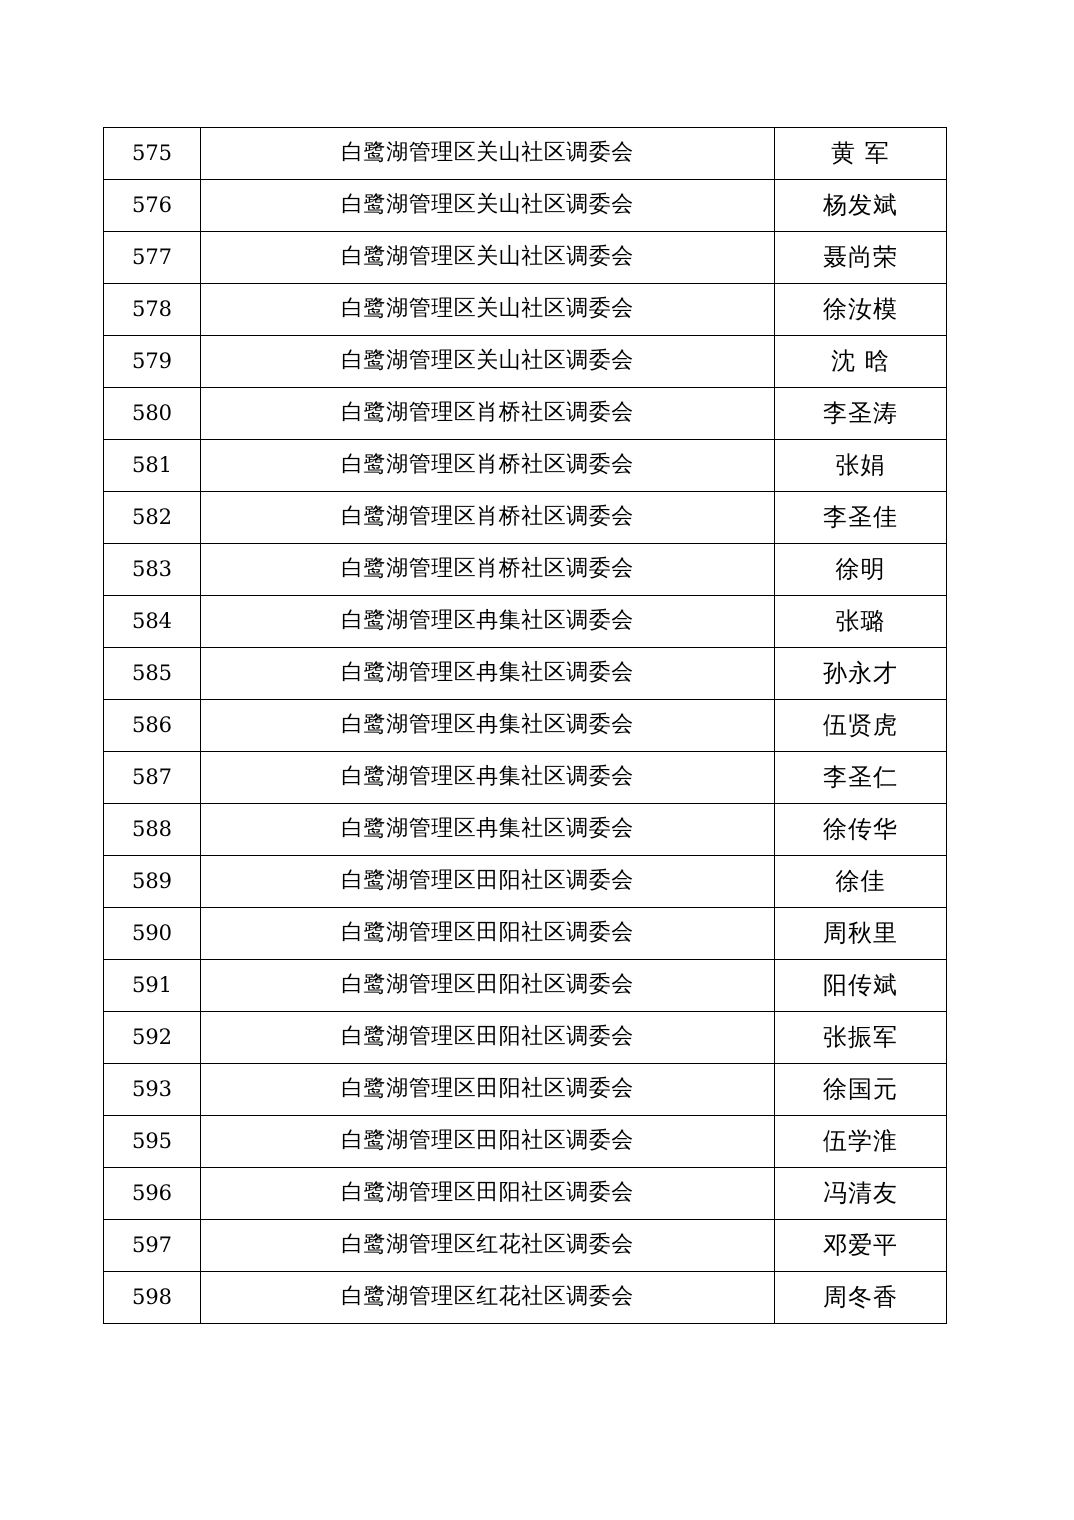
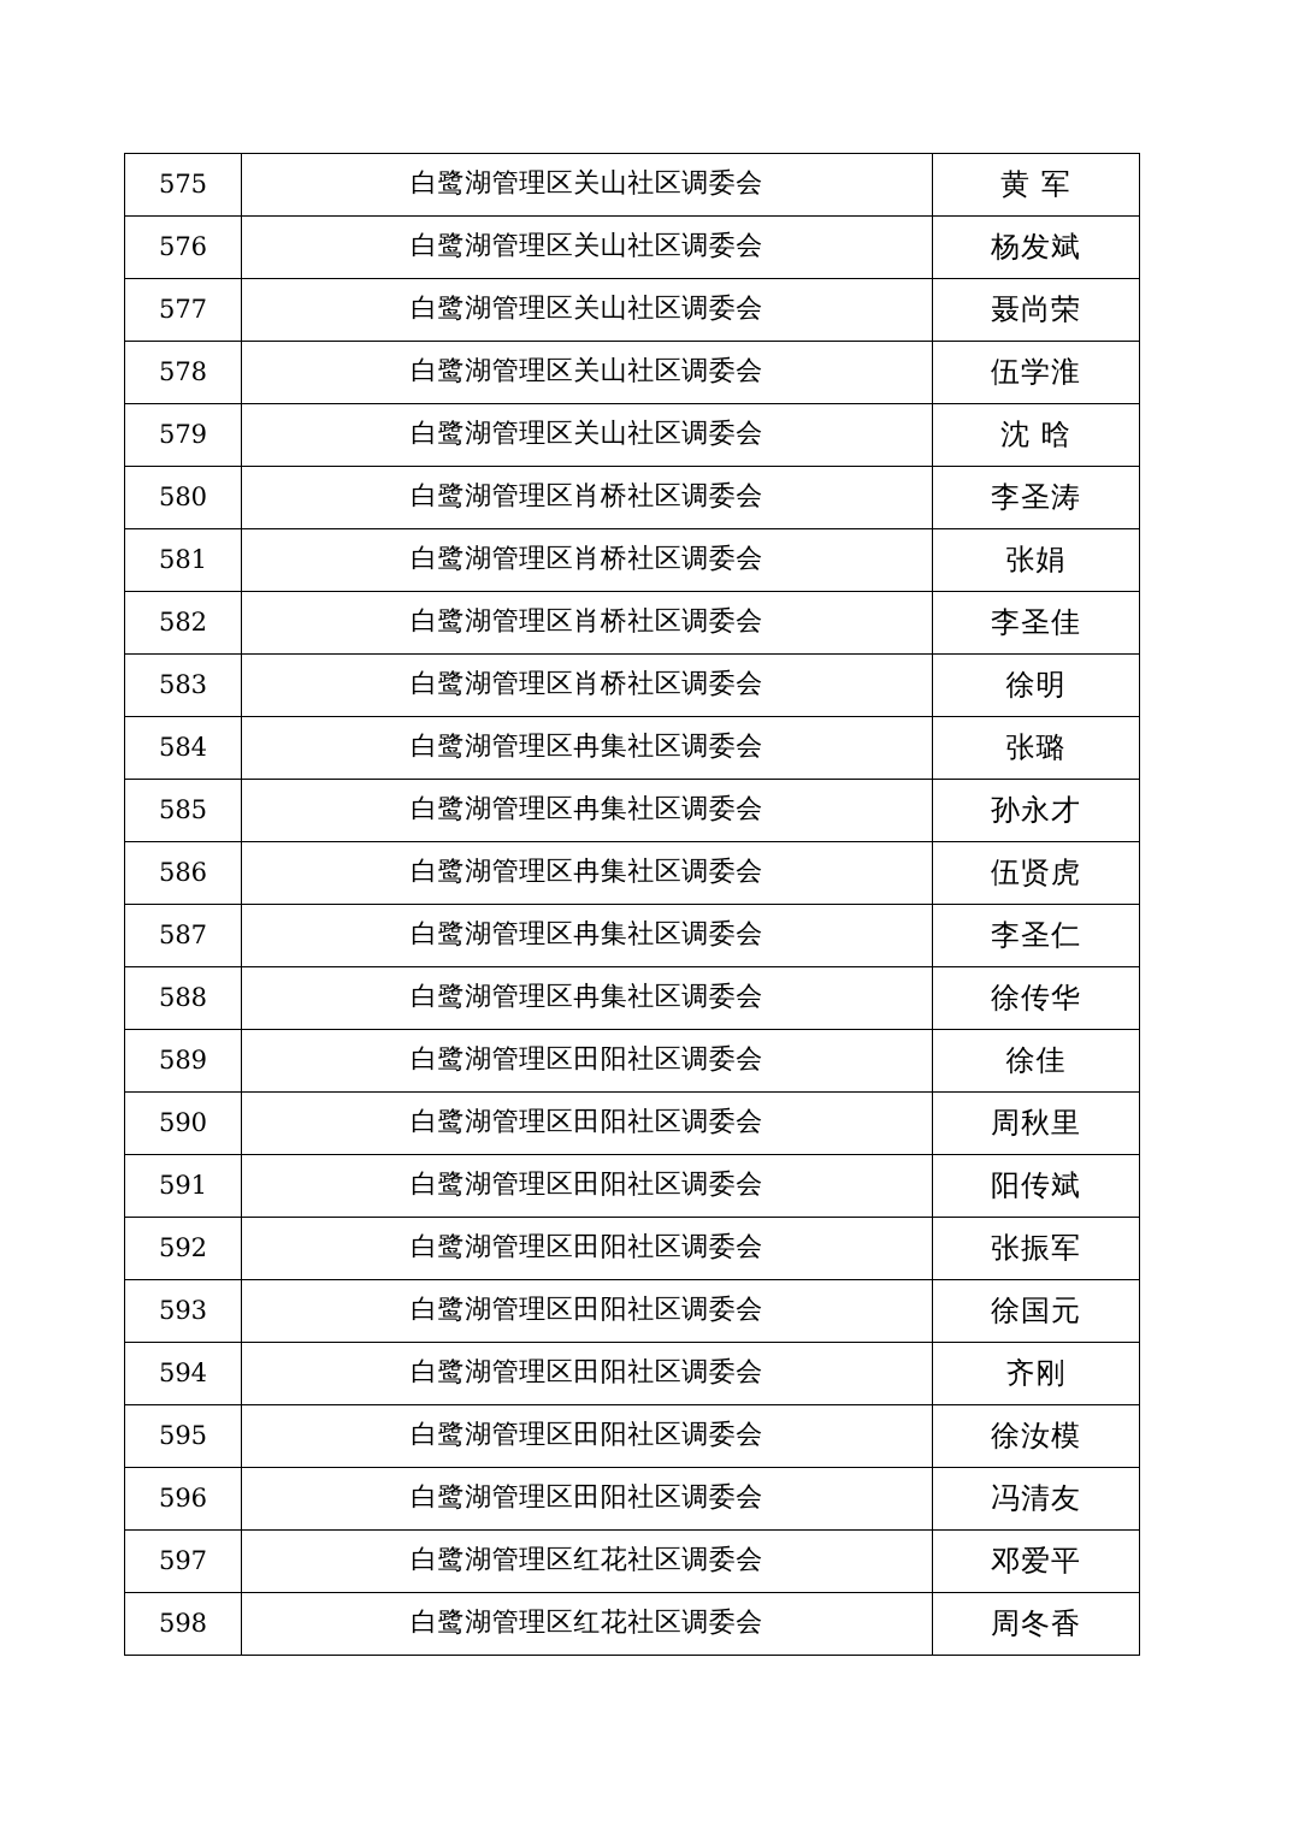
  575	白鹭湖管理区关山社区调委会	黄 军
  576	白鹭湖管理区关山社区调委会	杨发斌
  577	白鹭湖管理区关山社区调委会	聂尚荣
- 578	白鹭湖管理区关山社区调委会	徐汝模
+ 578	白鹭湖管理区关山社区调委会	伍学淮
  579	白鹭湖管理区关山社区调委会	沈 晗
  580	白鹭湖管理区肖桥社区调委会	李圣涛
  581	白鹭湖管理区肖桥社区调委会	张娟
  582	白鹭湖管理区肖桥社区调委会	李圣佳
  583	白鹭湖管理区肖桥社区调委会	徐明
  584	白鹭湖管理区冉集社区调委会	张璐
  585	白鹭湖管理区冉集社区调委会	孙永才
  586	白鹭湖管理区冉集社区调委会	伍贤虎
  587	白鹭湖管理区冉集社区调委会	李圣仁
  588	白鹭湖管理区冉集社区调委会	徐传华
  589	白鹭湖管理区田阳社区调委会	徐佳
  590	白鹭湖管理区田阳社区调委会	周秋里
  591	白鹭湖管理区田阳社区调委会	阳传斌
  592	白鹭湖管理区田阳社区调委会	张振军
  593	白鹭湖管理区田阳社区调委会	徐国元
+ 594	白鹭湖管理区田阳社区调委会	齐刚
- 595	白鹭湖管理区田阳社区调委会	伍学淮
+ 595	白鹭湖管理区田阳社区调委会	徐汝模
  596	白鹭湖管理区田阳社区调委会	冯清友
  597	白鹭湖管理区红花社区调委会	邓爱平
  598	白鹭湖管理区红花社区调委会	周冬香
